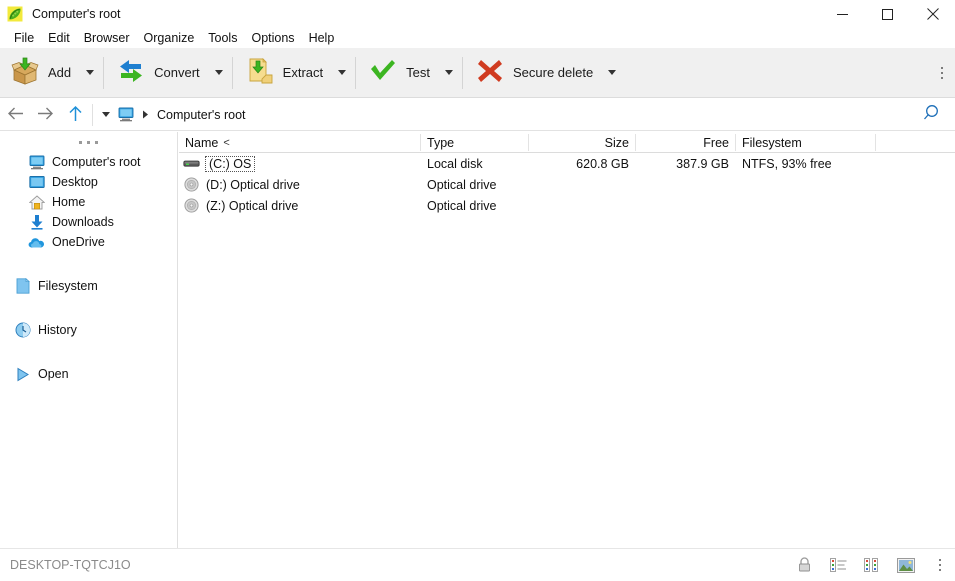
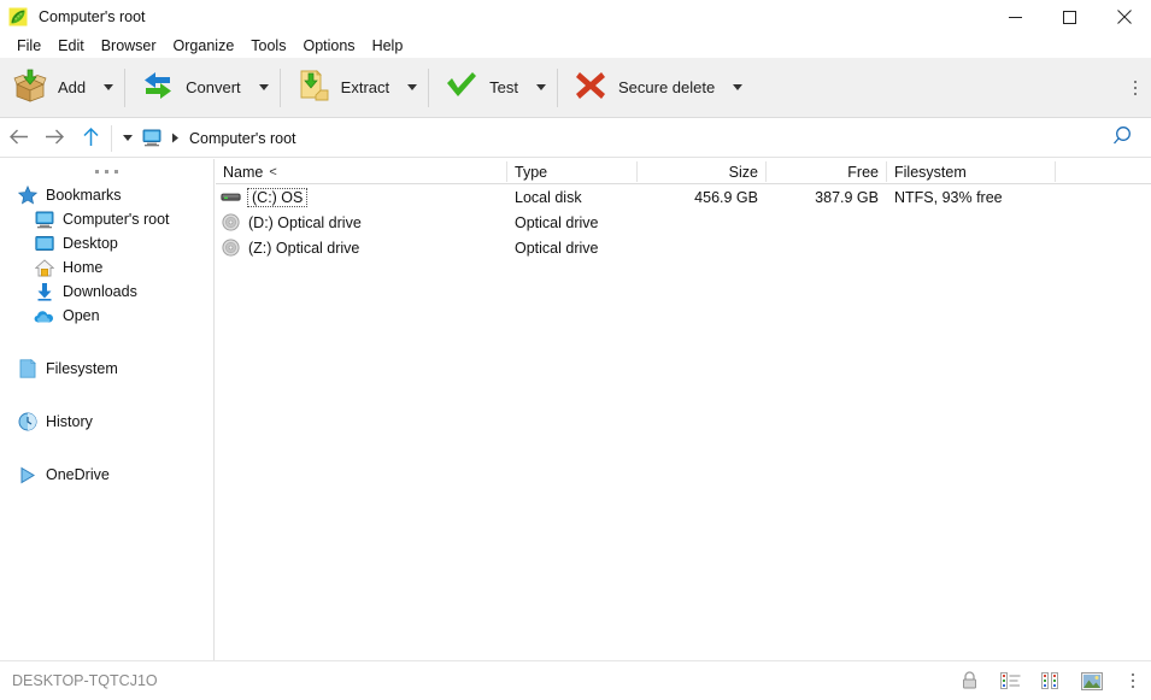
  Computer's root
  File
  Edit
  Browser
  Organize
  Tools
  Options
  Help
  Add
  Convert
  Extract
  Test
  Secure delete
  Computer's root
+ Bookmarks
  Computer's root
  Desktop
  Home
  Downloads
- OneDrive
+ Open
  Filesystem
  History
- Open
+ OneDrive
  Name
  <
  Type
  Size
  Free
  Filesystem
  (C:) OS
  Local disk
- 620.8 GB
+ 456.9 GB
  387.9 GB
  NTFS, 93% free
  (D:) Optical drive
  Optical drive
  (Z:) Optical drive
  Optical drive
  DESKTOP-TQTCJ1O
